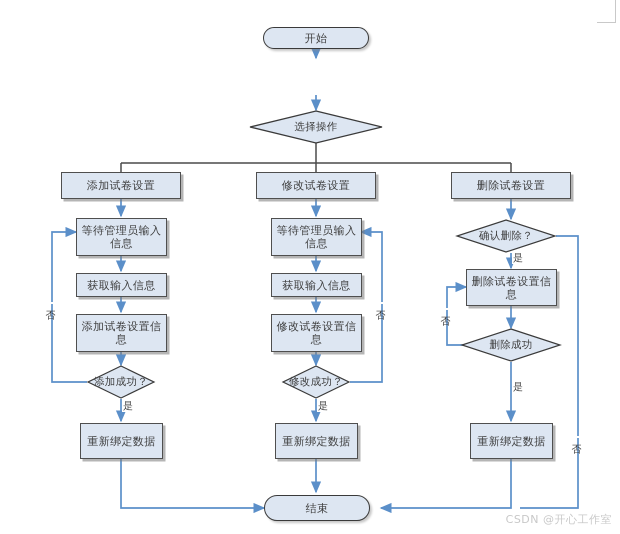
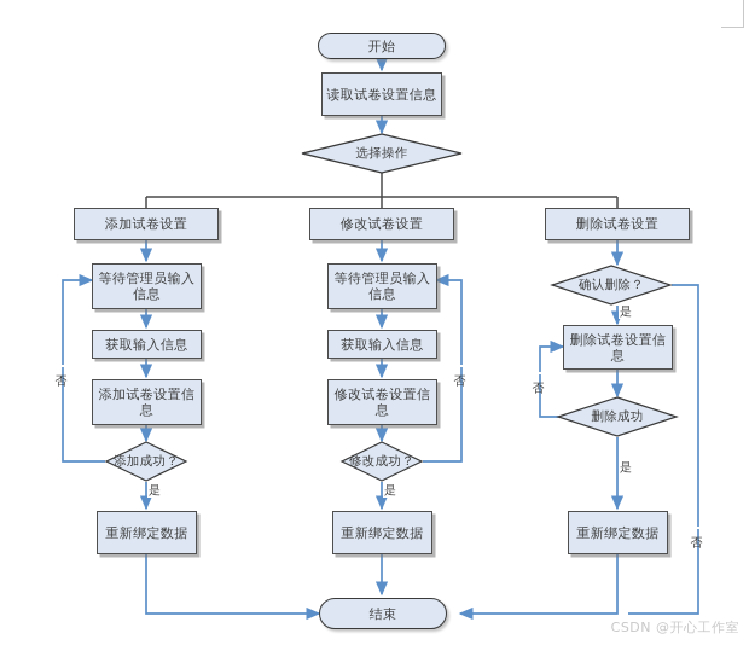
  开始
+ 读取试卷设置信息
  选择操作
  添加试卷设置
  修改试卷设置
  删除试卷设置
  等待管理员输入信息
  获取输入信息
  添加试卷设置信息
  添加成功？
  重新绑定数据
  等待管理员输入信息
  获取输入信息
  修改试卷设置信息
  修改成功？
  重新绑定数据
  确认删除？
  删除试卷设置信息
  删除成功
  重新绑定数据
  结束
  是
  是
  是
  是
  CSDN @开心工作室
